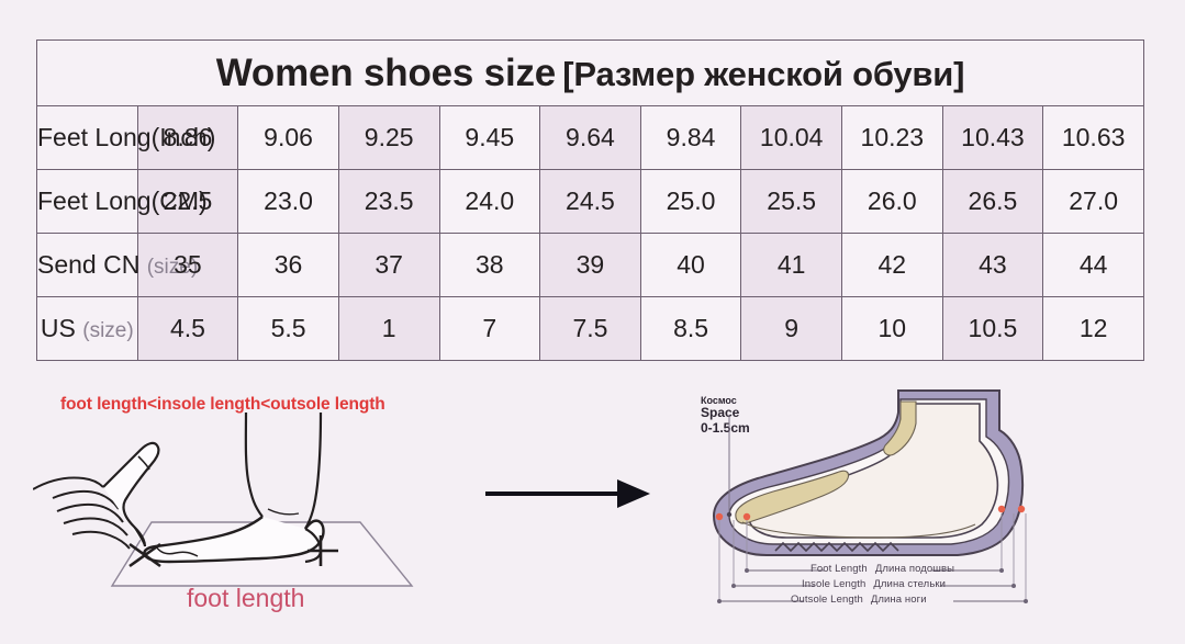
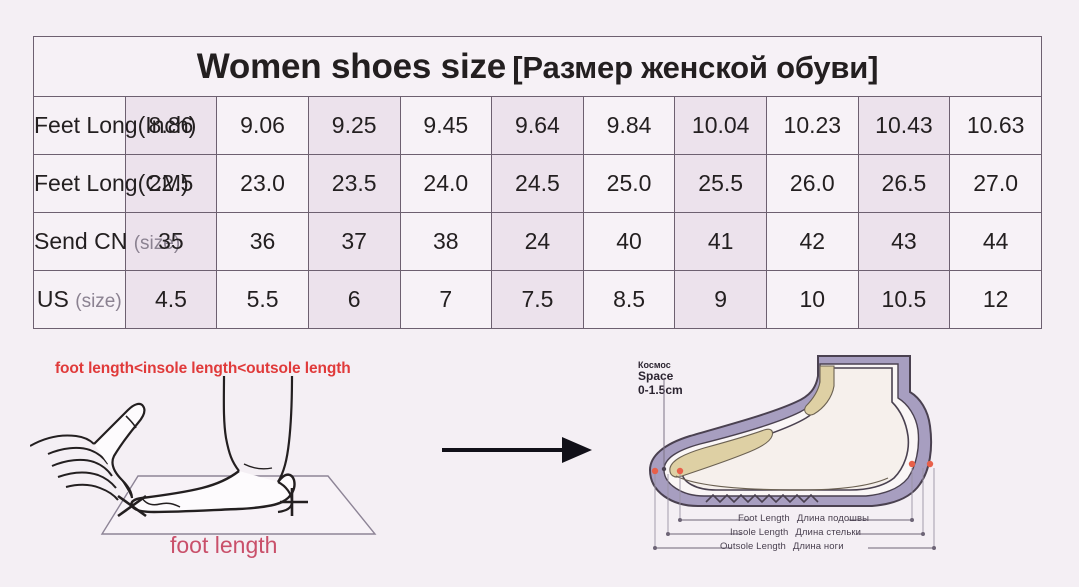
  Women shoes size [Размер женской обуви]
  Feet Long(	8.86	9.06	9.25	9.45	9.64	9.84	10.04	10.23	10.43	10.63
  Feet Long(	22.5	23.0	23.5	24.0	24.5	25.0	25.5	26.0	26.5	27.0
- Send CN (si	35	36	37	38	39	40	41	42	43	44
+ Send CN (si	35	36	37	38	24	40	41	42	43	44
- US (size)	4.5	5.5	1	7	7.5	8.5	9	10	10.5	12
+ US (size)	4.5	5.5	6	7	7.5	8.5	9	10	10.5	12
  foot length<insole length<outsole length
  foot length
  Космос
  Space
  0-1.5cm
  Foot Length Длина подошвы
  Insole Length Длина стельки
  Outsole Length Длина ноги
